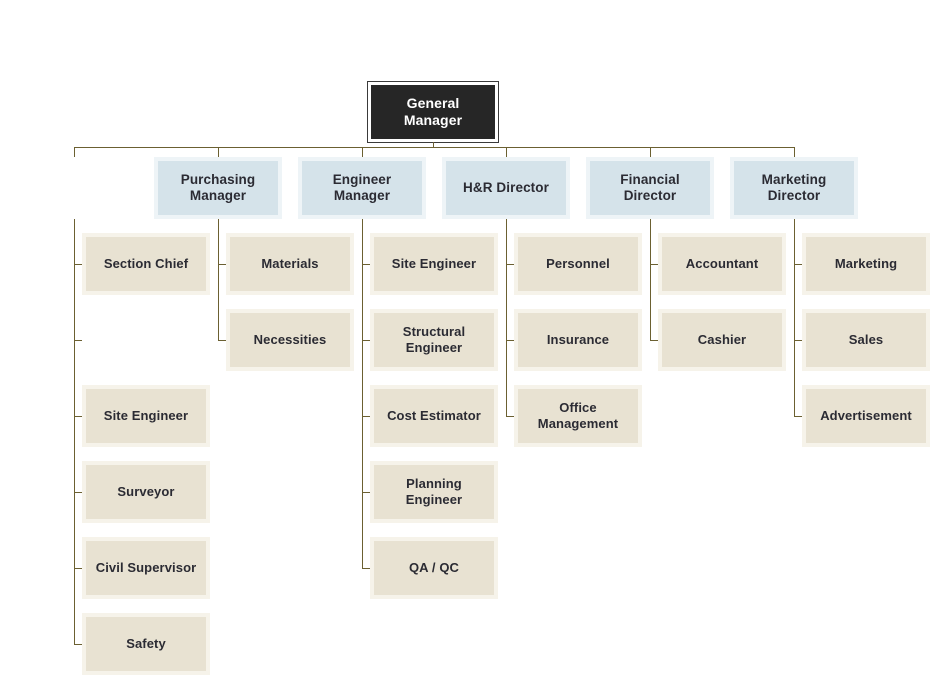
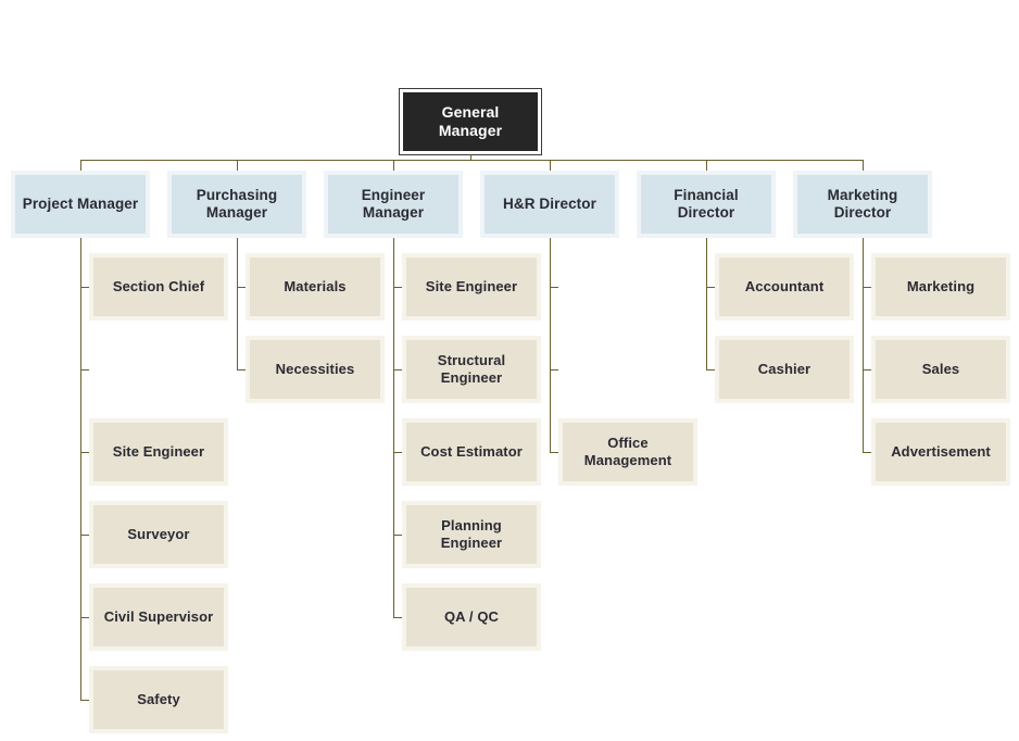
  General Manager
+ Project Manager
  Section Chief
  Site Engineer
  Surveyor
  Civil Supervisor
  Safety
  Purchasing Manager
  Materials
  Necessities
  Engineer Manager
  Site Engineer
  Structural Engineer
  Cost Estimator
  Planning Engineer
  QA / QC
  H&R Director
- Personnel
- Insurance
  Office Management
  Financial Director
  Accountant
  Cashier
  Marketing Director
  Marketing
  Sales
  Advertisement
